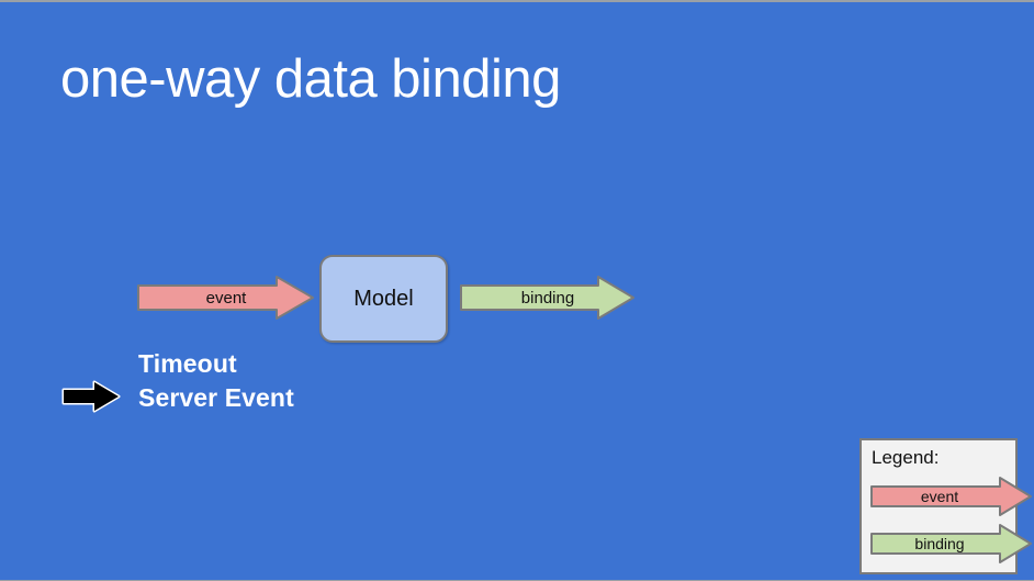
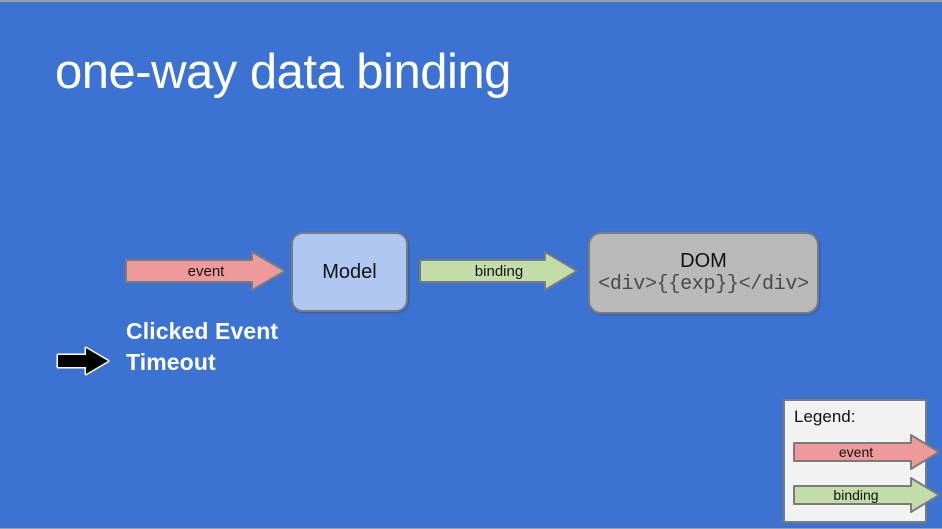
  one-way data binding
  event
  Model
  binding
+ DOM
+ <div>{{exp}}</div>
+ Clicked Event
  Timeout
- Server Event
  Legend:
  event
  binding
